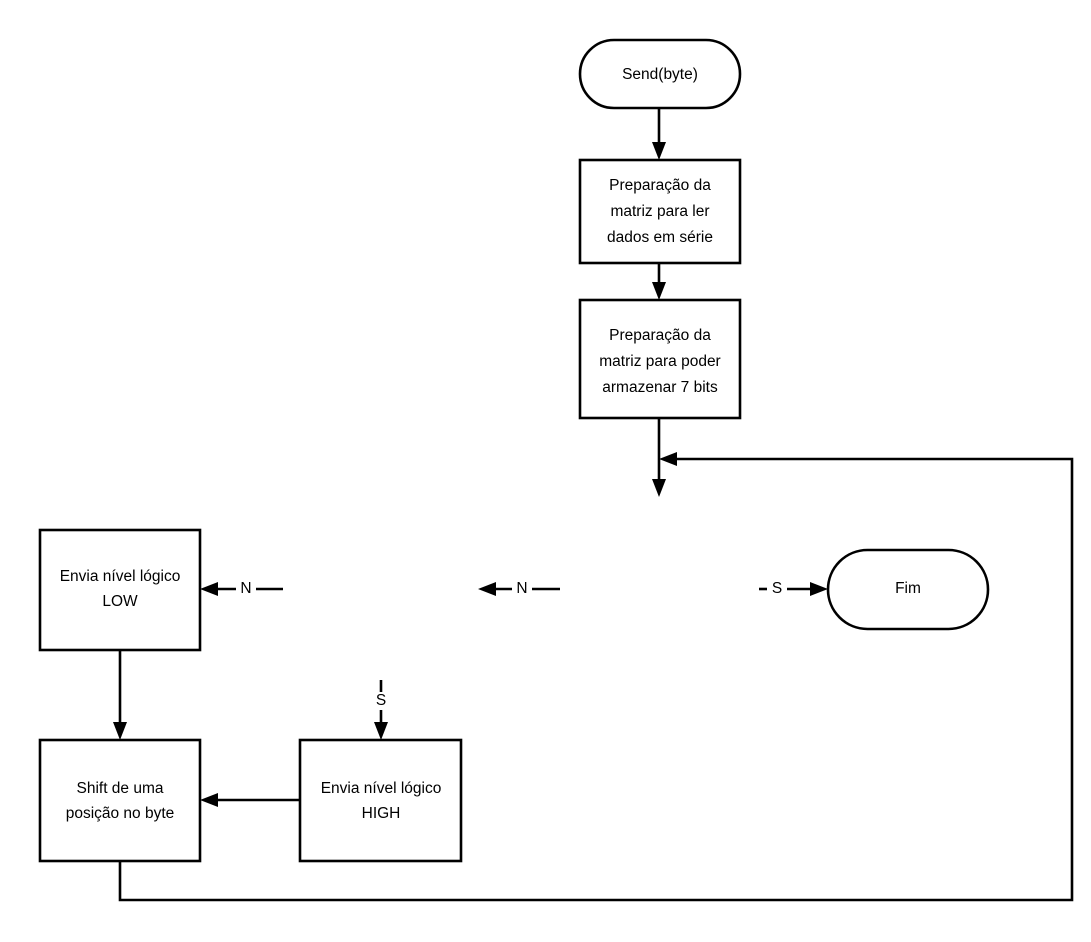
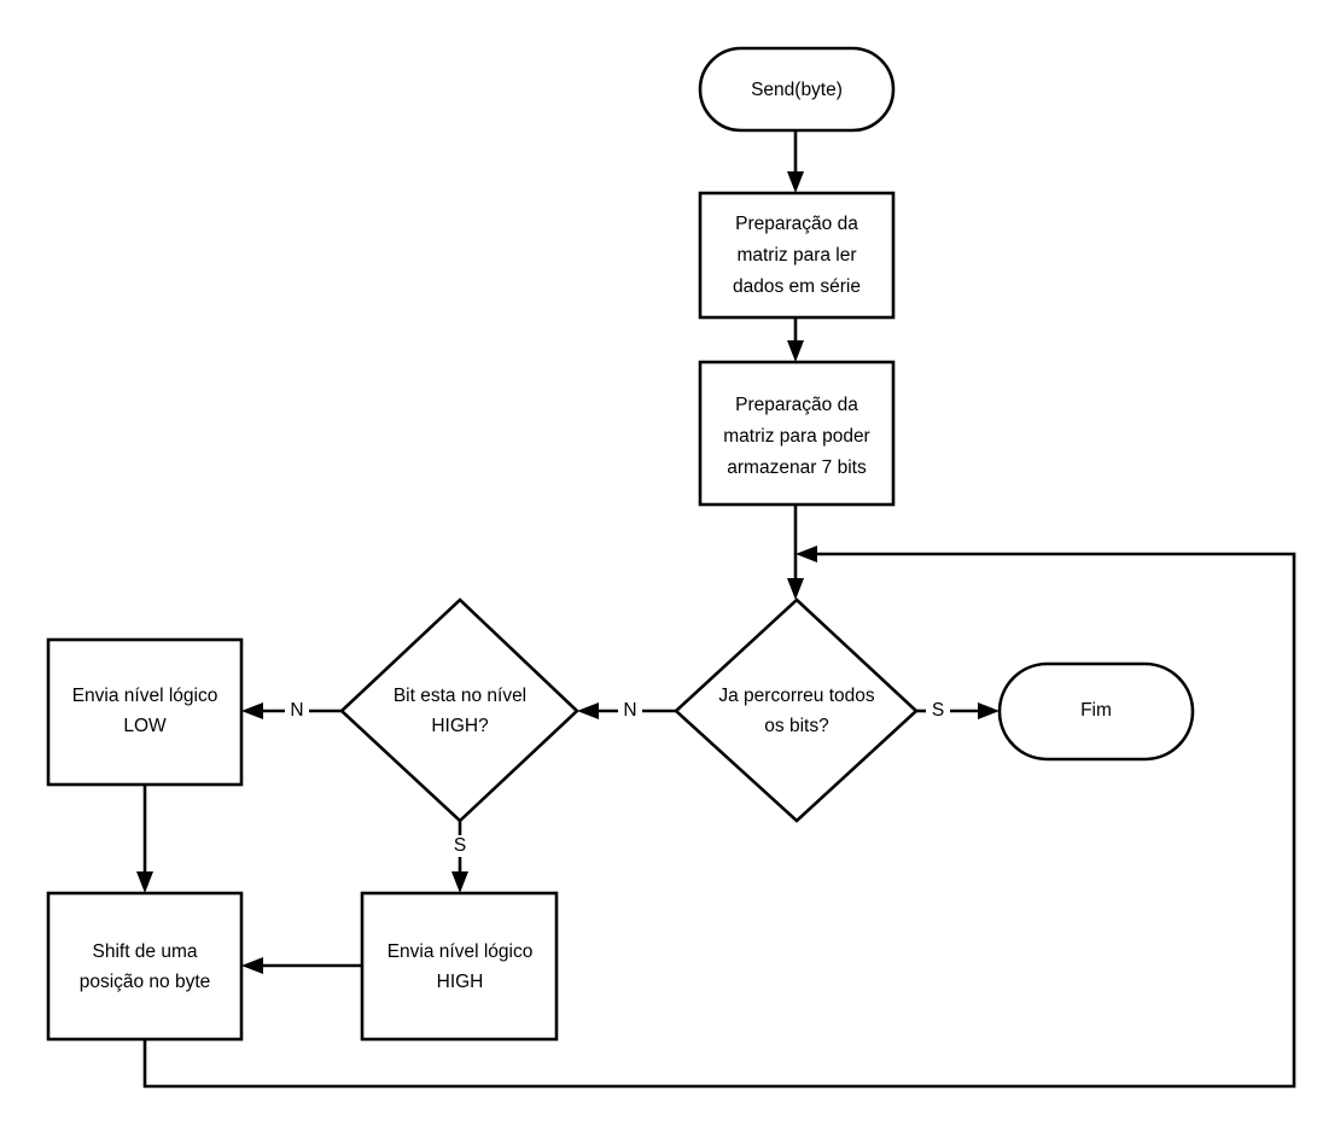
  S
  N
  N
  S
  Send(byte)
  Preparação da
  matriz para ler
  dados em série
  Preparação da
  matriz para poder
  armazenar 7 bits
+ Ja percorreu todos
+ os bits?
+ Bit esta no nível
+ HIGH?
  Envia nível lógico
  LOW
  Envia nível lógico
  HIGH
  Shift de uma
  posição no byte
  Fim
